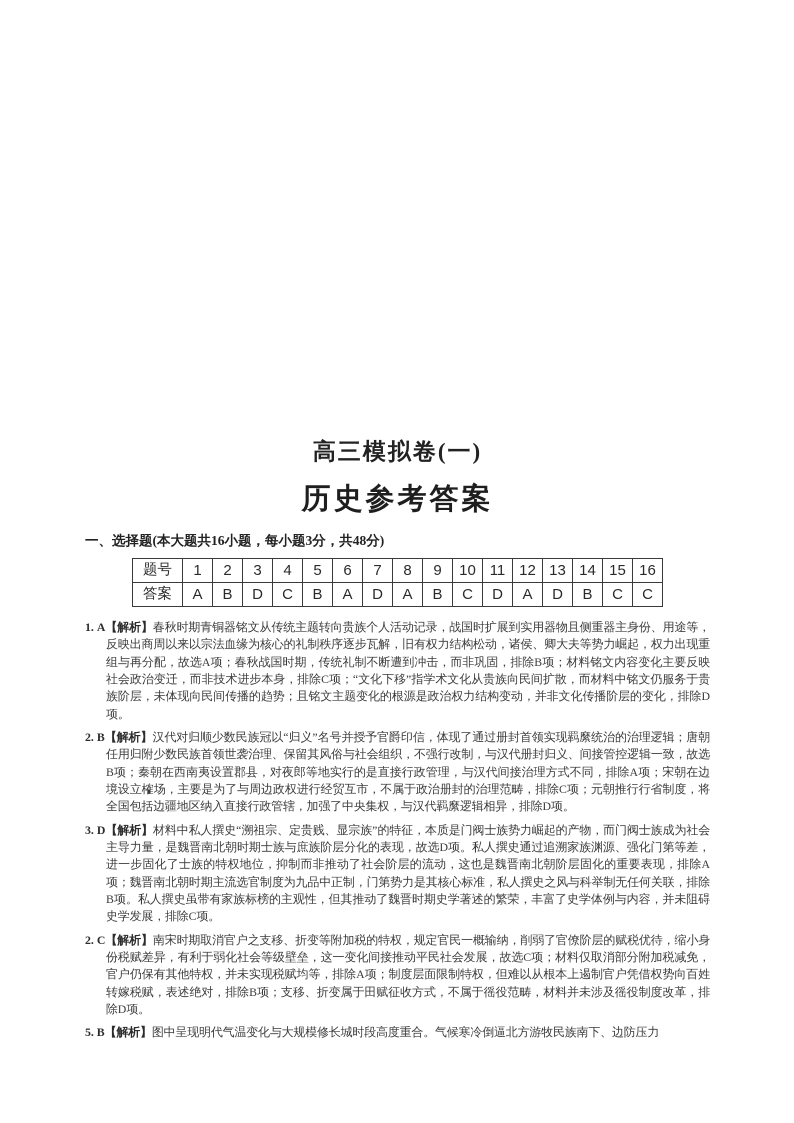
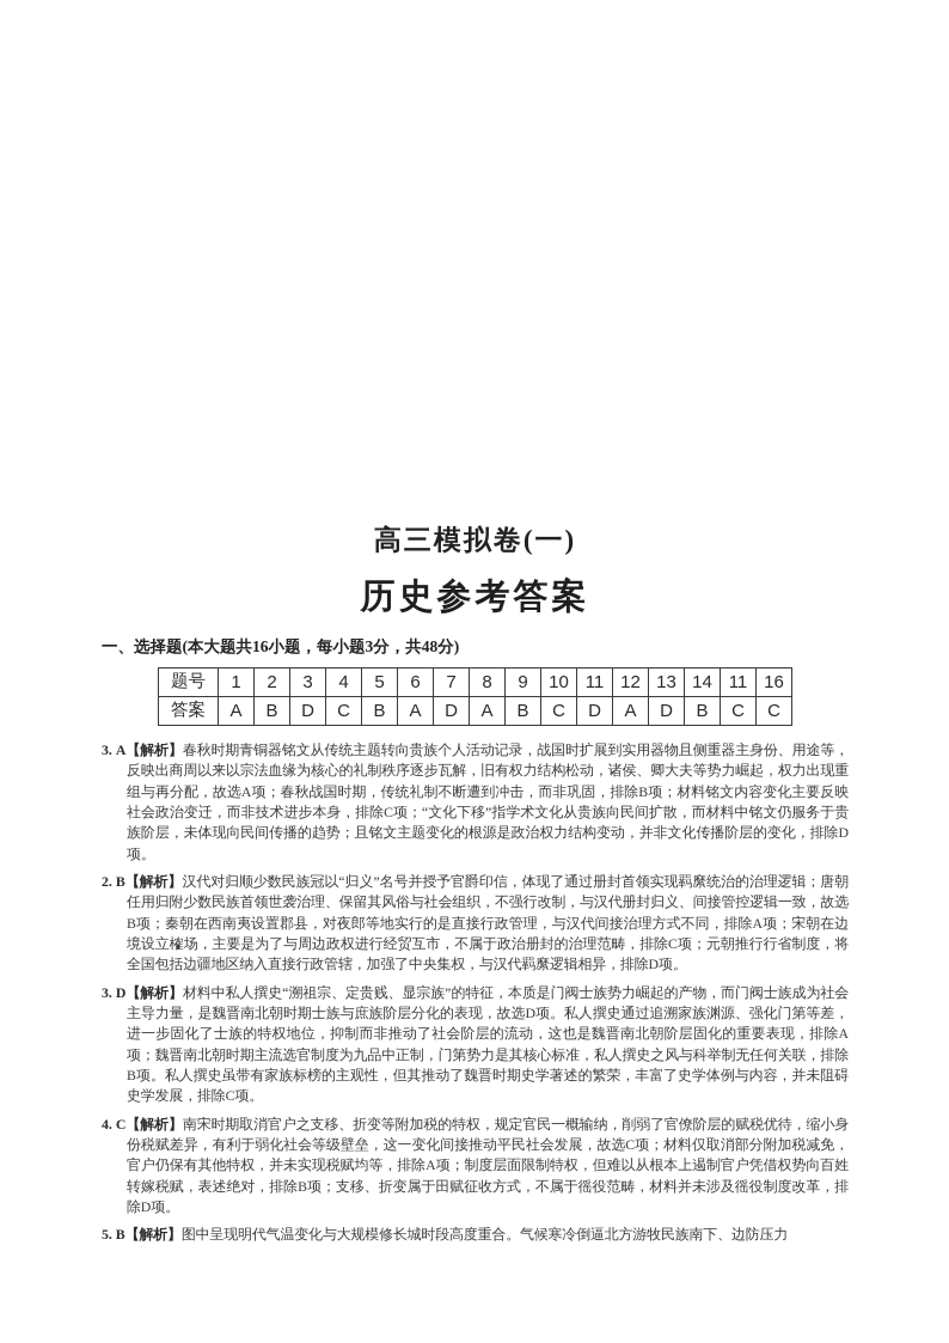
  高三模拟卷(一)
  历史参考答案
  一、选择题(本大题共16小题，每小题3分，共48分)
- 题号	1	2	3	4	5	6	7	8	9	10	11	12	13	14	15	16
+ 题号	1	2	3	4	5	6	7	8	9	10	11	12	13	14	11	16
  答案	A	B	D	C	B	A	D	A	B	C	D	A	D	B	C	C
- 1. A【解析】春秋时期青铜器铭文从传统主题转向贵族个人活动记录，战国时扩展到实用器物且侧重器主身份、用途等，反映出商周以来以宗法血缘为核心的礼制秩序逐步瓦解，旧有权力结构松动，诸侯、卿大夫等势力崛起，权力出现重组与再分配，故选A项；春秋战国时期，传统礼制不断遭到冲击，而非巩固，排除B项；材料铭文内容变化主要反映社会政治变迁，而非技术进步本身，排除C项；“文化下移”指学术文化从贵族向民间扩散，而材料中铭文仍服务于贵族阶层，未体现向民间传播的趋势；且铭文主题变化的根源是政治权力结构变动，并非文化传播阶层的变化，排除D项。
+ 3. A【解析】春秋时期青铜器铭文从传统主题转向贵族个人活动记录，战国时扩展到实用器物且侧重器主身份、用途等，反映出商周以来以宗法血缘为核心的礼制秩序逐步瓦解，旧有权力结构松动，诸侯、卿大夫等势力崛起，权力出现重组与再分配，故选A项；春秋战国时期，传统礼制不断遭到冲击，而非巩固，排除B项；材料铭文内容变化主要反映社会政治变迁，而非技术进步本身，排除C项；“文化下移”指学术文化从贵族向民间扩散，而材料中铭文仍服务于贵族阶层，未体现向民间传播的趋势；且铭文主题变化的根源是政治权力结构变动，并非文化传播阶层的变化，排除D项。
  2. B【解析】汉代对归顺少数民族冠以“归义”名号并授予官爵印信，体现了通过册封首领实现羁縻统治的治理逻辑；唐朝任用归附少数民族首领世袭治理、保留其风俗与社会组织，不强行改制，与汉代册封归义、间接管控逻辑一致，故选B项；秦朝在西南夷设置郡县，对夜郎等地实行的是直接行政管理，与汉代间接治理方式不同，排除A项；宋朝在边境设立榷场，主要是为了与周边政权进行经贸互市，不属于政治册封的治理范畴，排除C项；元朝推行行省制度，将全国包括边疆地区纳入直接行政管辖，加强了中央集权，与汉代羁縻逻辑相异，排除D项。
  3. D【解析】材料中私人撰史“溯祖宗、定贵贱、显宗族”的特征，本质是门阀士族势力崛起的产物，而门阀士族成为社会主导力量，是魏晋南北朝时期士族与庶族阶层分化的表现，故选D项。私人撰史通过追溯家族渊源、强化门第等差，进一步固化了士族的特权地位，抑制而非推动了社会阶层的流动，这也是魏晋南北朝阶层固化的重要表现，排除A项；魏晋南北朝时期主流选官制度为九品中正制，门第势力是其核心标准，私人撰史之风与科举制无任何关联，排除B项。私人撰史虽带有家族标榜的主观性，但其推动了魏晋时期史学著述的繁荣，丰富了史学体例与内容，并未阻碍史学发展，排除C项。
- 2. C【解析】南宋时期取消官户之支移、折变等附加税的特权，规定官民一概输纳，削弱了官僚阶层的赋税优待，缩小身份税赋差异，有利于弱化社会等级壁垒，这一变化间接推动平民社会发展，故选C项；材料仅取消部分附加税减免，官户仍保有其他特权，并未实现税赋均等，排除A项；制度层面限制特权，但难以从根本上遏制官户凭借权势向百姓转嫁税赋，表述绝对，排除B项；支移、折变属于田赋征收方式，不属于徭役范畴，材料并未涉及徭役制度改革，排除D项。
+ 4. C【解析】南宋时期取消官户之支移、折变等附加税的特权，规定官民一概输纳，削弱了官僚阶层的赋税优待，缩小身份税赋差异，有利于弱化社会等级壁垒，这一变化间接推动平民社会发展，故选C项；材料仅取消部分附加税减免，官户仍保有其他特权，并未实现税赋均等，排除A项；制度层面限制特权，但难以从根本上遏制官户凭借权势向百姓转嫁税赋，表述绝对，排除B项；支移、折变属于田赋征收方式，不属于徭役范畴，材料并未涉及徭役制度改革，排除D项。
  5. B【解析】图中呈现明代气温变化与大规模修长城时段高度重合。气候寒冷倒逼北方游牧民族南下、边防压力
